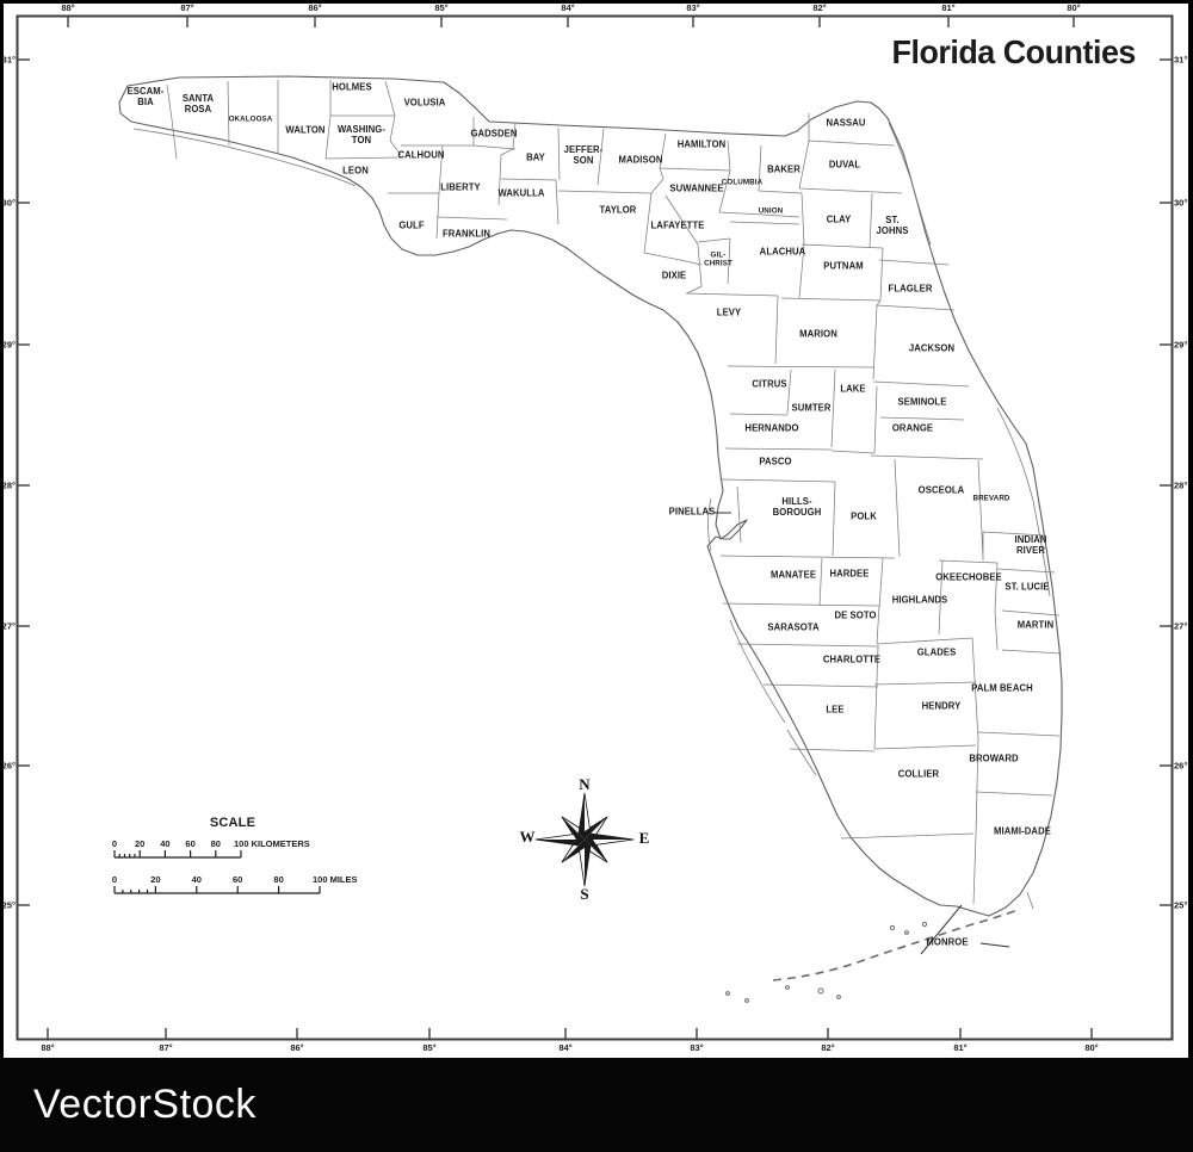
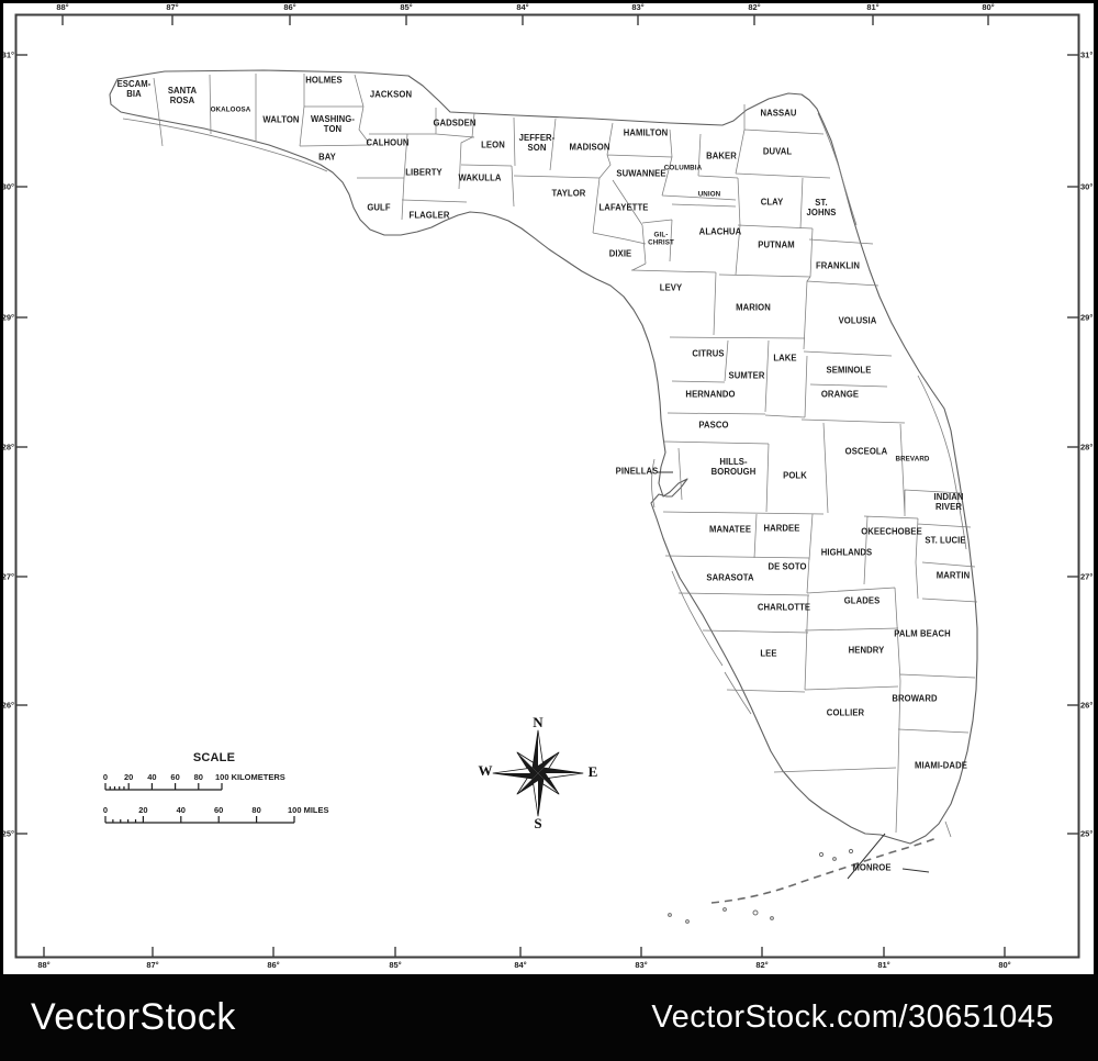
- Florida Counties
  ESCAM-
  BIA
  SANTA
  ROSA
  HOLMES
  WALTON
  WASHING-
  TON
- VOLUSIA
+ JACKSON
- LEON
+ BAY
  CALHOUN
  GADSDEN
  LIBERTY
  GULF
- FRANKLIN
+ FLAGLER
- BAY
+ LEON
  JEFFER-
  SON
  WAKULLA
  MADISON
  TAYLOR
  LAFAYETTE
  HAMILTON
  SUWANNEE
  BAKER
  NASSAU
  DUVAL
  CLAY
  ST.
  JOHNS
  ALACHUA
  PUTNAM
  DIXIE
- FLAGLER
+ FRANKLIN
  LEVY
  MARION
- JACKSON
+ VOLUSIA
  CITRUS
  LAKE
  SUMTER
  SEMINOLE
  HERNANDO
  ORANGE
  PASCO
  OSCEOLA
  PINELLAS
  HILLS-
  BOROUGH
  POLK
  INDIAN
  RIVER
  MANATEE
  HARDEE
  OKEECHOBEE
  ST. LUCIE
  HIGHLANDS
  DE SOTO
  SARASOTA
  MARTIN
  CHARLOTTE
  GLADES
  PALM BEACH
  LEE
  HENDRY
  BROWARD
  COLLIER
  MIAMI-DADE
  MONROE
  88°
  87°
  86°
  85°
  84°
  83°
  82°
  81°
  80°
  88°
  87°
  86°
  85°
  84°
  83°
  82°
  81°
  80°
  31°
  30°
  29°
  28°
  27°
  26°
  25°
  31°
  30°
  29°
  28°
  27°
  26°
  25°
  SCALE
  0
  20
  40
  60
  80
  100 KILOMETERS
  0
  20
  40
  60
  80
  100 MILES
  N
  E
  S
  W
  VectorStock
+ VectorStock.com/30651045
